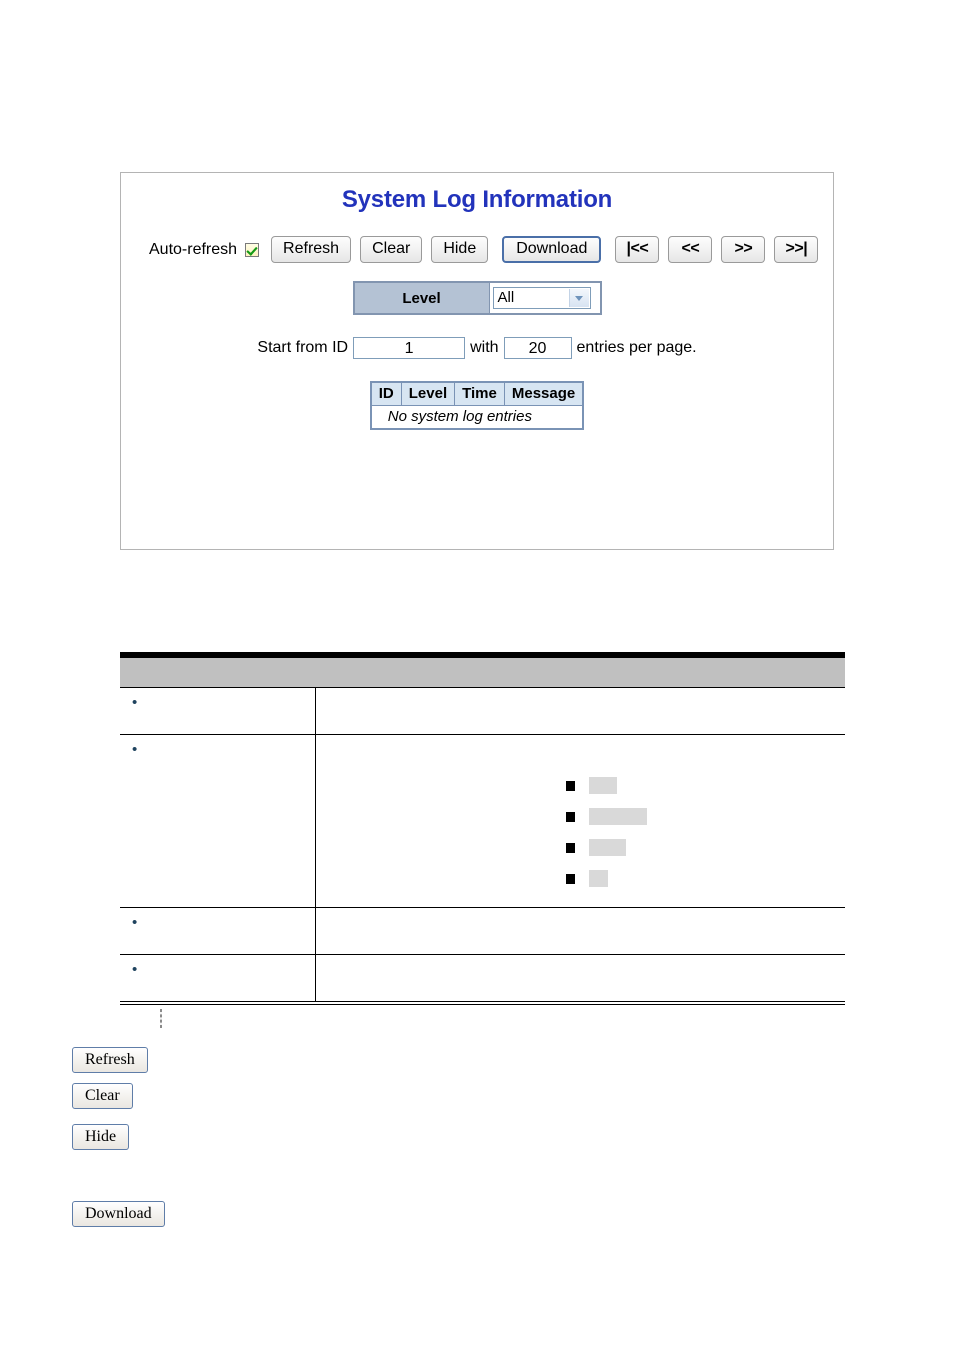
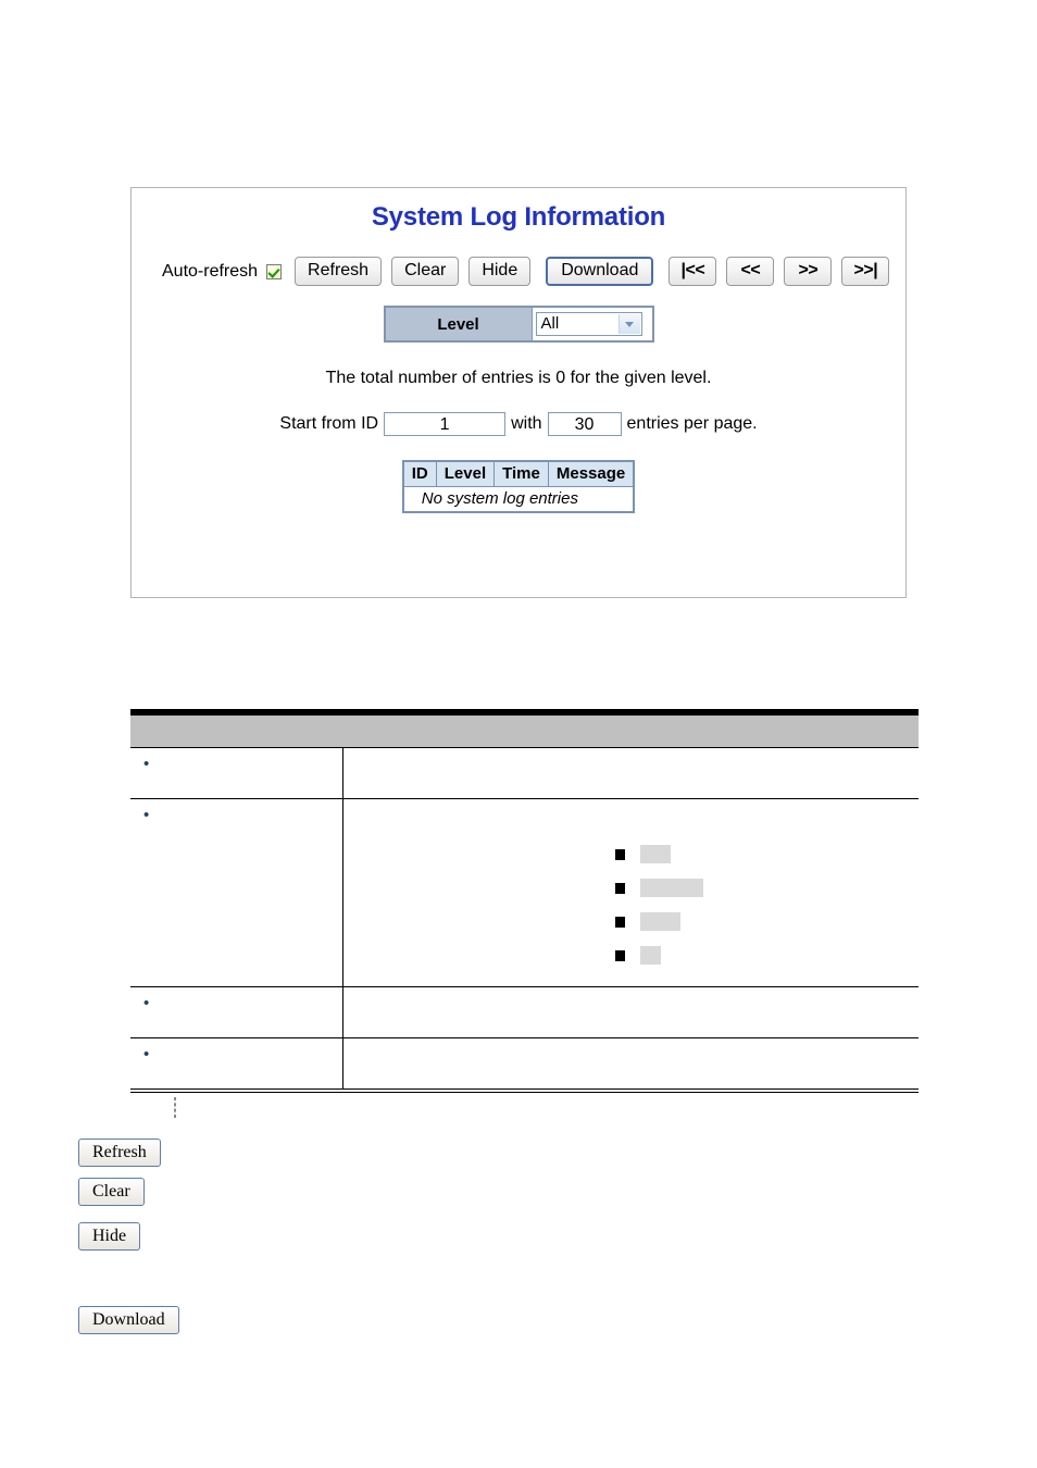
  System Log Information
  Auto-refresh
  Refresh
  Clear
  Hide
  Download
  |<<
  <<
  >>
  >>|
  Level	All
+ The total number of entries is 0 for the given level.
- Start from ID 1 with 20 entries per page.
+ Start from ID 1 with 30 entries per page.
  ID	Level	Time	Message
  No system log entries
  Refresh
  Clear
  Hide
  Download
